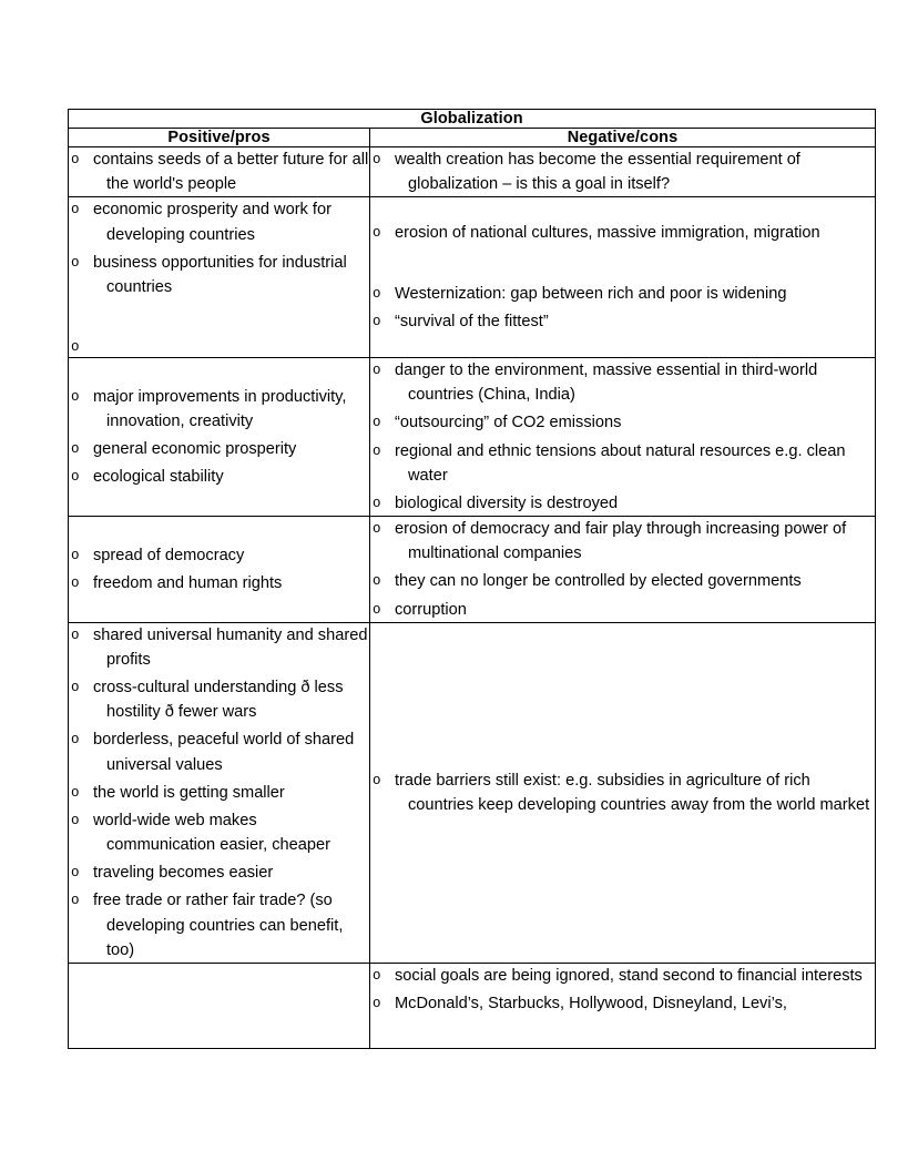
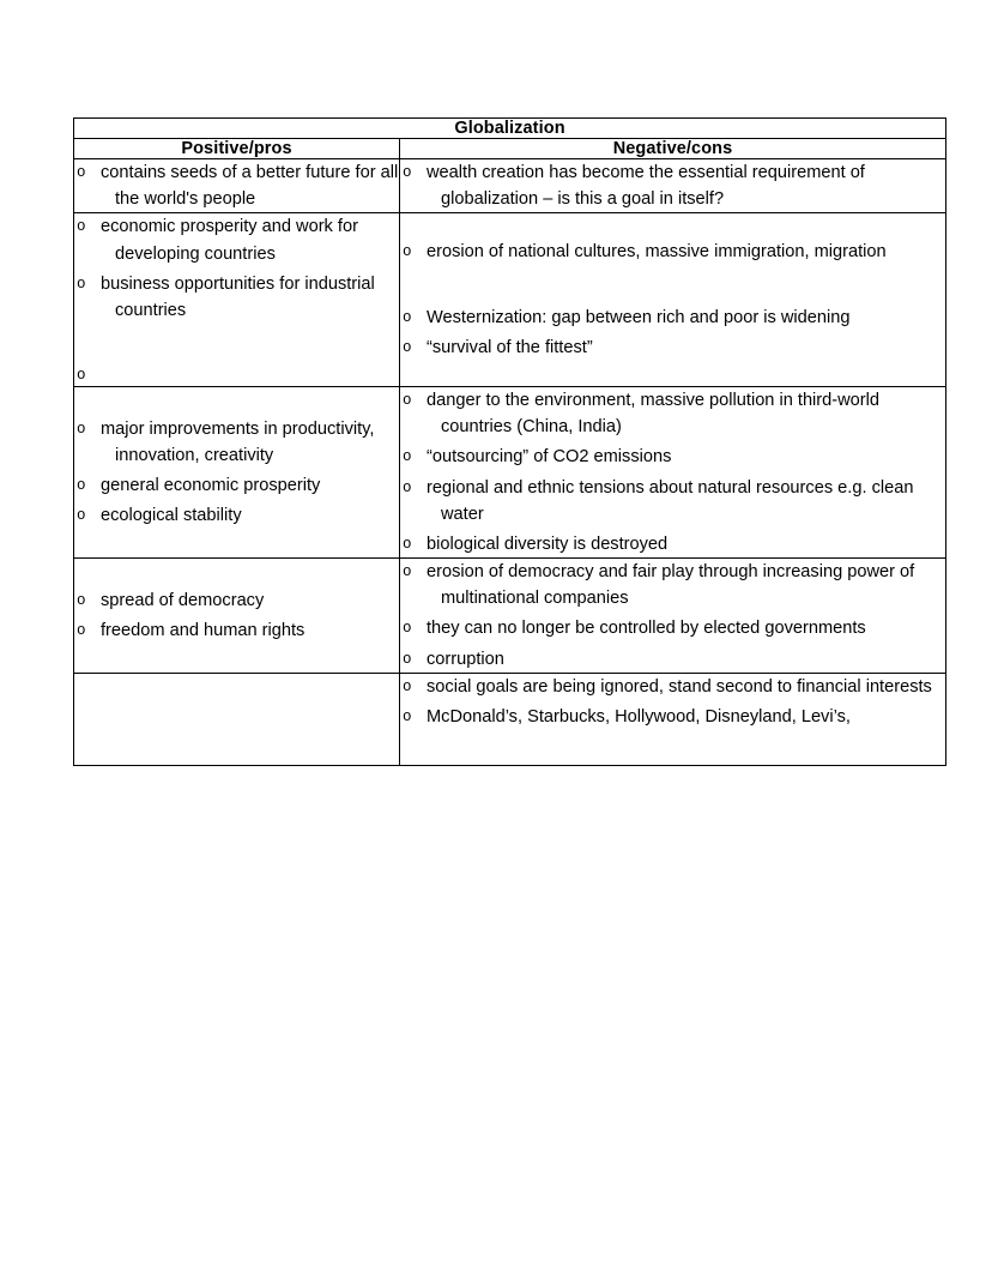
  Globalization
  Positive/pros	Negative/cons
  o contains seeds of a better future for all the world's people	o wealth creation has become the essential requirement of globalization – is this a goal in itself?
  o economic prosperity and work for developing countries o business opportunities for industrial countries o	o erosion of national cultures, massive immigration, migration o Westernization: gap between rich and poor is widening o “survival of the fittest”
- o major improvements in productivity, innovation, creativity o general economic prosperity o ecological stability	o danger to the environment, massive essential in third-world countries (China, India) o “outsourcing” of CO2 emissions o regional and ethnic tensions about natural resources e.g. clean water o biological diversity is destroyed
+ o major improvements in productivity, innovation, creativity o general economic prosperity o ecological stability	o danger to the environment, massive pollution in third-world countries (China, India) o “outsourcing” of CO2 emissions o regional and ethnic tensions about natural resources e.g. clean water o biological diversity is destroyed
  o spread of democracy o freedom and human rights	o erosion of democracy and fair play through increasing power of multinational companies o they can no longer be controlled by elected governments o corruption
- o shared universal humanity and shared profits o cross-cultural understanding ð less hostility ð fewer wars o borderless, peaceful world of shared universal values o the world is getting smaller o world-wide web makes communication easier, cheaper o traveling becomes easier o free trade or rather fair trade? (so developing countries can benefit, too)	o trade barriers still exist: e.g. subsidies in agriculture of rich countries keep developing countries away from the world market
  	o social goals are being ignored, stand second to financial interests o McDonald’s, Starbucks, Hollywood, Disneyland, Levi’s,
